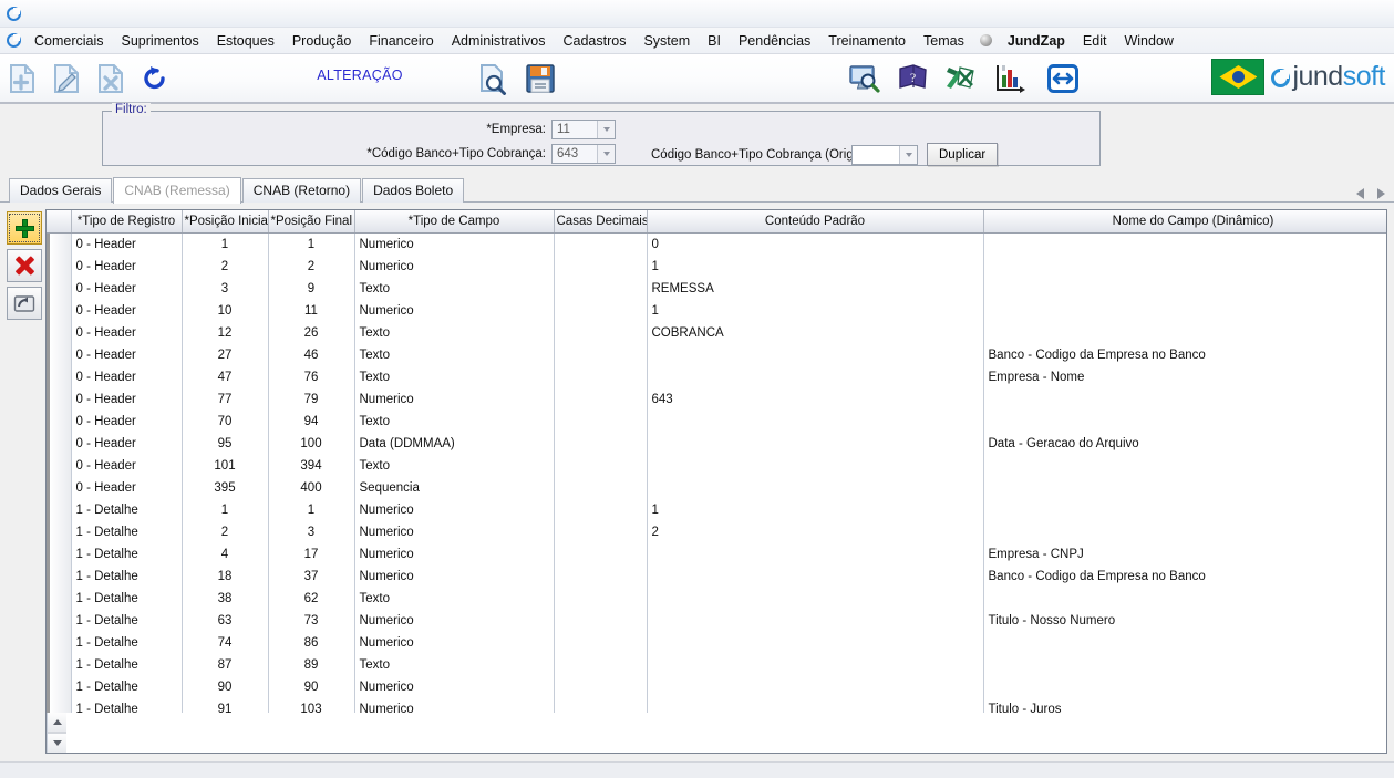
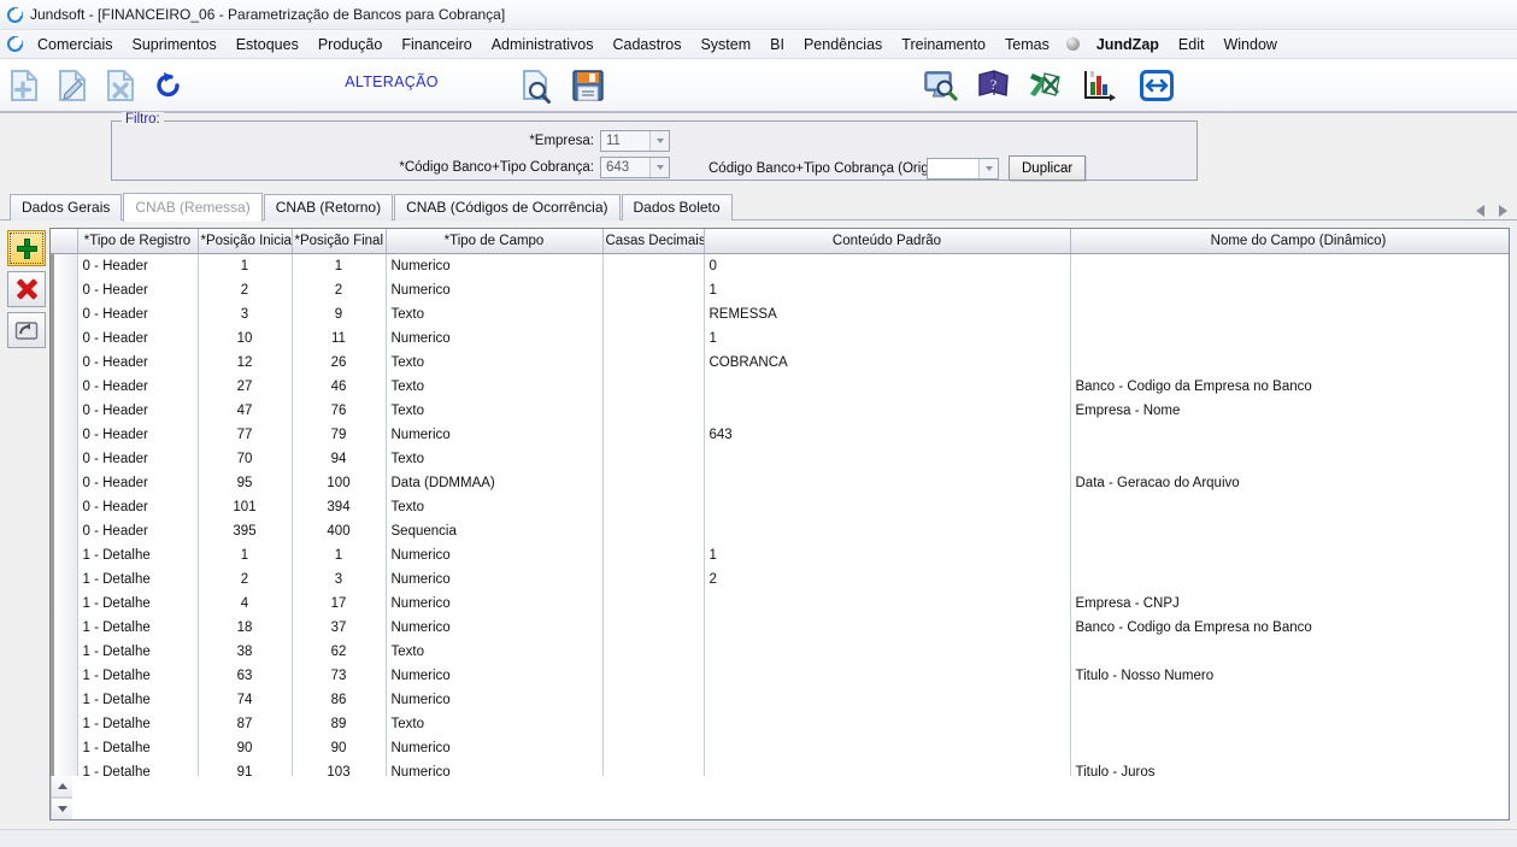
+ Jundsoft - [FINANCEIRO_06 - Parametrização de Bancos para Cobrança]
  Comerciais
  Suprimentos
  Estoques
  Produção
  Financeiro
  Administrativos
  Cadastros
  System
  BI
  Pendências
  Treinamento
  Temas
  JundZap
  Edit
  Window
  ALTERAÇÃO
  ?
- jundsoft
  Filtro:
  *Empresa:
  11
  *Código Banco+Tipo Cobrança:
  643
  Código Banco+Tipo Cobrança (Orig
  Duplicar
  Dados Gerais
  CNAB (Remessa)
  CNAB (Retorno)
+ CNAB (Códigos de Ocorrência)
  Dados Boleto
  	*Tipo de Registro	*Posição Inicia	*Posição Final	*Tipo de Campo	Casas Decimais	Conteúdo Padrão	Nome do Campo (Dinâmico)
  	0 - Header	1	1	Numerico		0
  	0 - Header	2	2	Numerico		1
  	0 - Header	3	9	Texto		REMESSA
  	0 - Header	10	11	Numerico		1
  	0 - Header	12	26	Texto		COBRANCA
  	0 - Header	27	46	Texto			Banco - Codigo da Empresa no Banco
  	0 - Header	47	76	Texto			Empresa - Nome
  	0 - Header	77	79	Numerico		643
  	0 - Header	70	94	Texto
  	0 - Header	95	100	Data (DDMMAA)			Data - Geracao do Arquivo
  	0 - Header	101	394	Texto
  	0 - Header	395	400	Sequencia
  	1 - Detalhe	1	1	Numerico		1
  	1 - Detalhe	2	3	Numerico		2
  	1 - Detalhe	4	17	Numerico			Empresa - CNPJ
  	1 - Detalhe	18	37	Numerico			Banco - Codigo da Empresa no Banco
  	1 - Detalhe	38	62	Texto
  	1 - Detalhe	63	73	Numerico			Titulo - Nosso Numero
  	1 - Detalhe	74	86	Numerico
  	1 - Detalhe	87	89	Texto
  	1 - Detalhe	90	90	Numerico
  	1 - Detalhe	91	103	Numerico			Titulo - Juros
